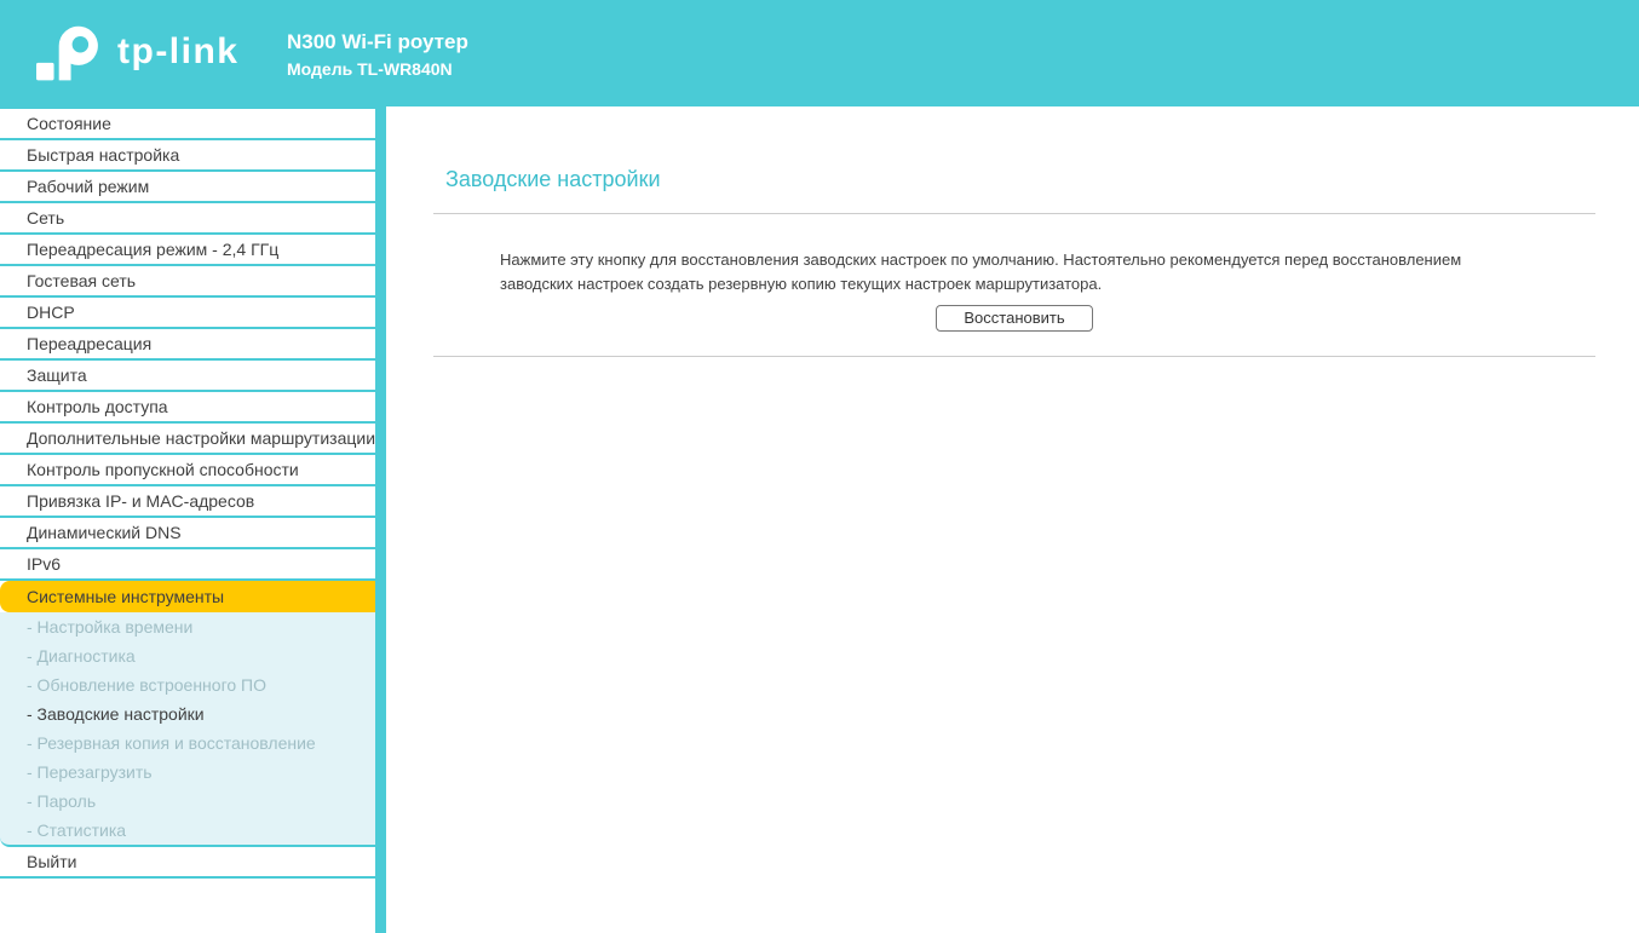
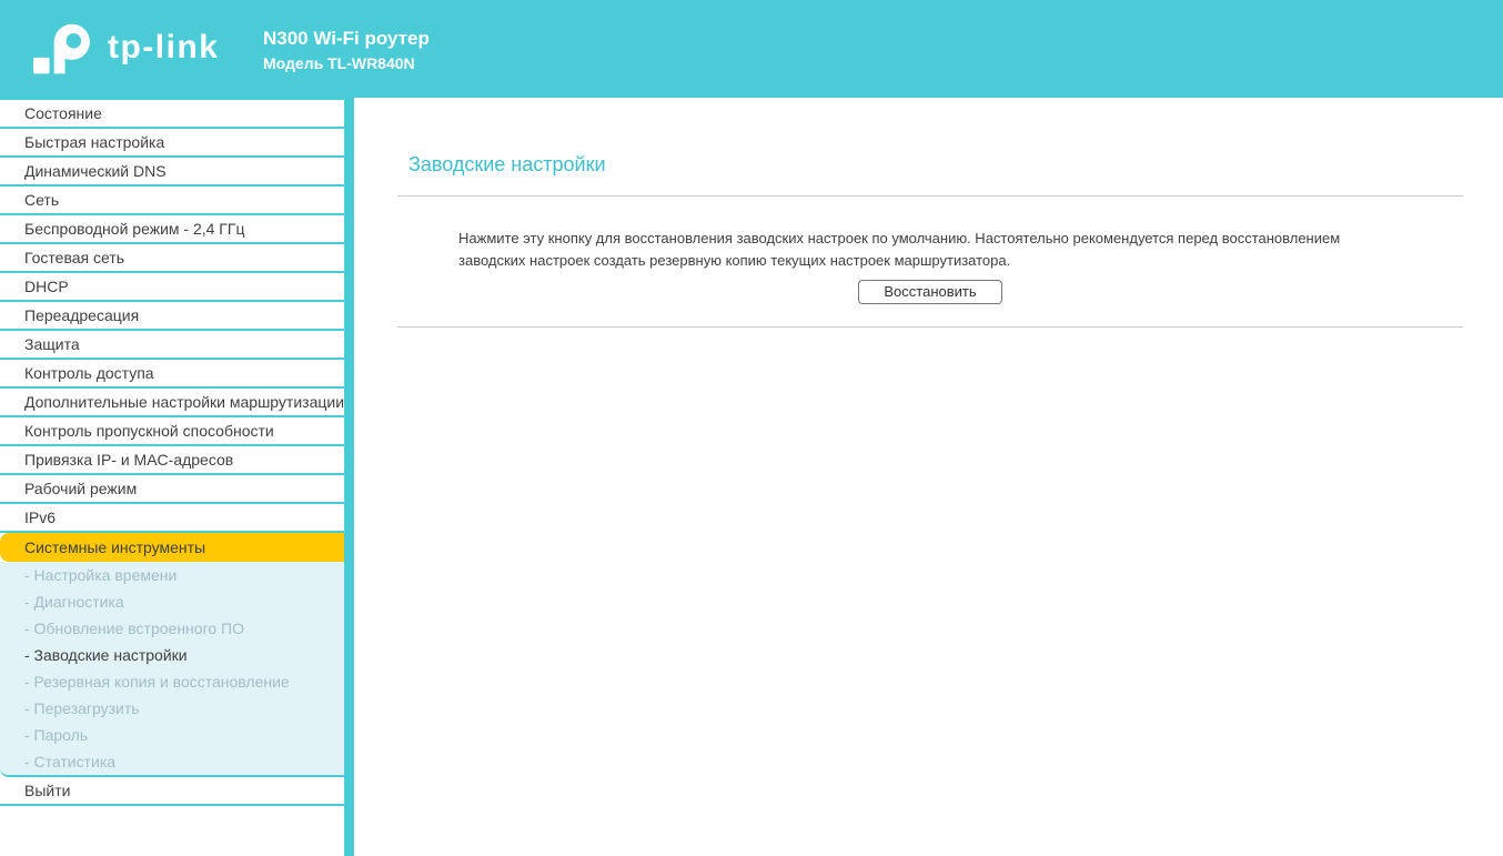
  tp-link
  N300 Wi-Fi роутер
  Модель TL-WR840N
  Состояние
  Быстрая настройка
- Рабочий режим
+ Динамический DNS
  Сеть
- Переадресация режим - 2,4 ГГц
+ Беспроводной режим - 2,4 ГГц
  Гостевая сеть
  DHCP
  Переадресация
  Защита
  Контроль доступа
  Дополнительные настройки маршрутизации
  Контроль пропускной способности
  Привязка IP- и MAC-адресов
- Динамический DNS
+ Рабочий режим
  IPv6
  Системные инструменты
  - Настройка времени
  - Диагностика
  - Обновление встроенного ПО
  - Заводские настройки
  - Резервная копия и восстановление
  - Перезагрузить
  - Пароль
  - Статистика
  Выйти
  Заводские настройки
  Нажмите эту кнопку для восстановления заводских настроек по умолчанию. Настоятельно рекомендуется перед восстановлением заводских настроек создать резервную копию текущих настроек маршрутизатора.
  Восстановить
